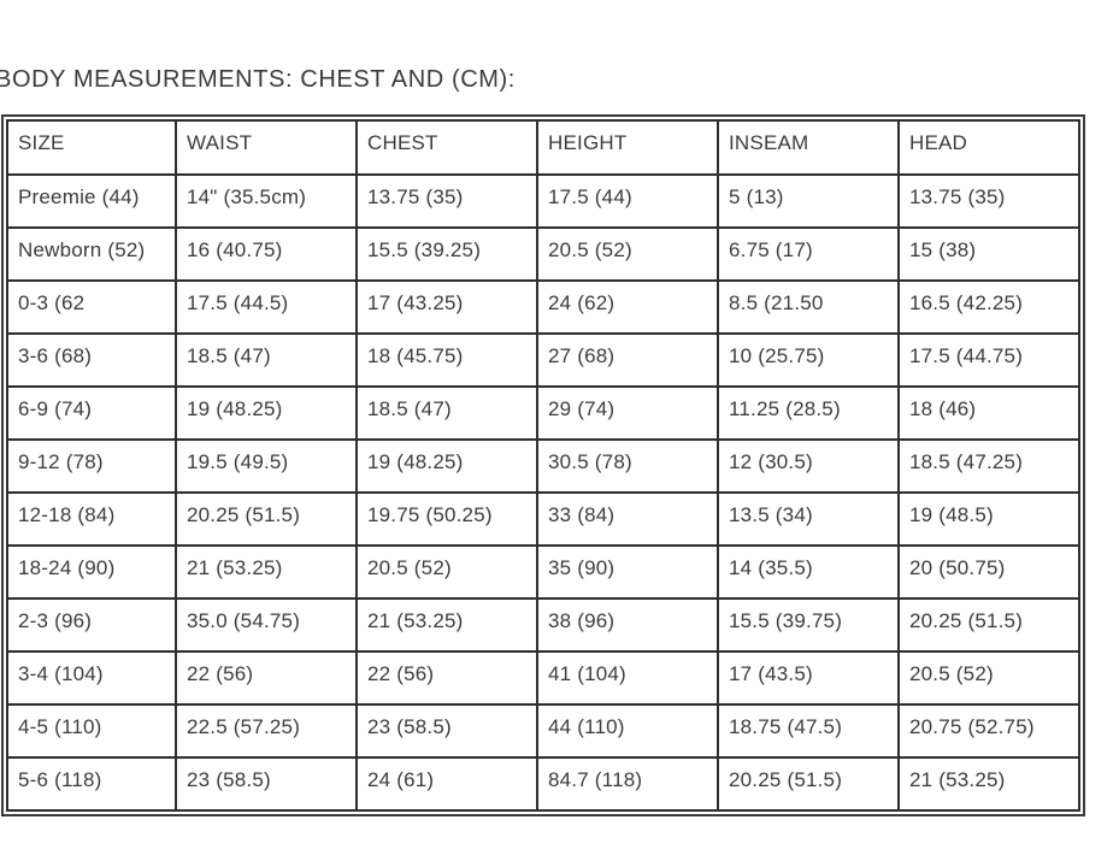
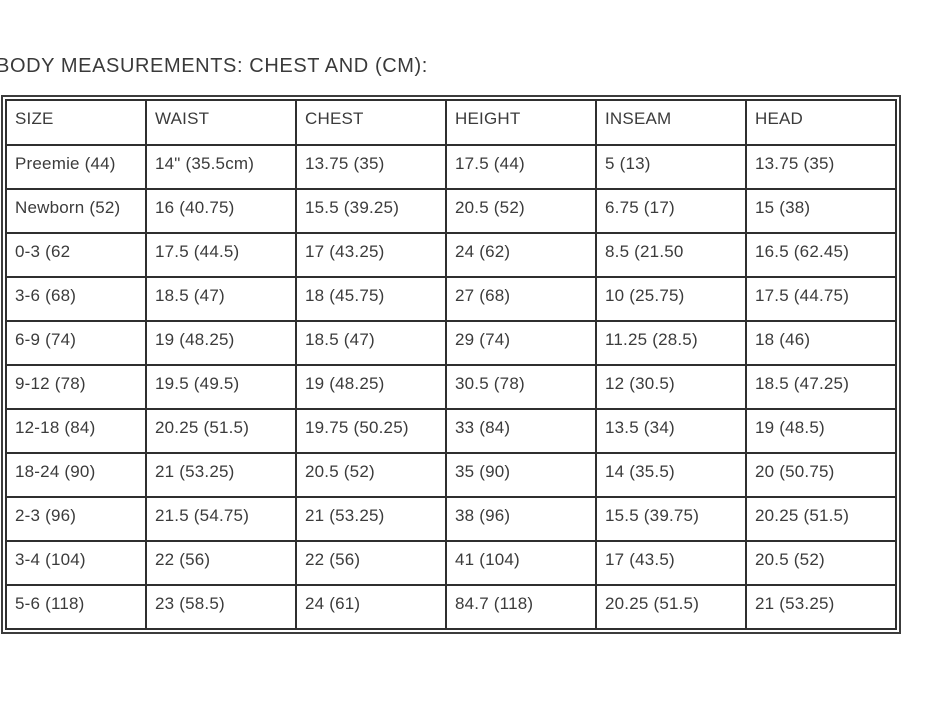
  BODY MEASUREMENTS: CHEST AND (CM):
  SIZE	WAIST	CHEST	HEIGHT	INSEAM	HEAD
  Preemie (44)	14" (35.5cm)	13.75 (35)	17.5 (44)	5 (13)	13.75 (35)
  Newborn (52)	16 (40.75)	15.5 (39.25)	20.5 (52)	6.75 (17)	15 (38)
- 0-3 (62	17.5 (44.5)	17 (43.25)	24 (62)	8.5 (21.50	16.5 (42.25)
+ 0-3 (62	17.5 (44.5)	17 (43.25)	24 (62)	8.5 (21.50	16.5 (62.45)
  3-6 (68)	18.5 (47)	18 (45.75)	27 (68)	10 (25.75)	17.5 (44.75)
  6-9 (74)	19 (48.25)	18.5 (47)	29 (74)	11.25 (28.5)	18 (46)
  9-12 (78)	19.5 (49.5)	19 (48.25)	30.5 (78)	12 (30.5)	18.5 (47.25)
  12-18 (84)	20.25 (51.5)	19.75 (50.25)	33 (84)	13.5 (34)	19 (48.5)
  18-24 (90)	21 (53.25)	20.5 (52)	35 (90)	14 (35.5)	20 (50.75)
- 2-3 (96)	35.0 (54.75)	21 (53.25)	38 (96)	15.5 (39.75)	20.25 (51.5)
+ 2-3 (96)	21.5 (54.75)	21 (53.25)	38 (96)	15.5 (39.75)	20.25 (51.5)
  3-4 (104)	22 (56)	22 (56)	41 (104)	17 (43.5)	20.5 (52)
- 4-5 (110)	22.5 (57.25)	23 (58.5)	44 (110)	18.75 (47.5)	20.75 (52.75)
  5-6 (118)	23 (58.5)	24 (61)	84.7 (118)	20.25 (51.5)	21 (53.25)
